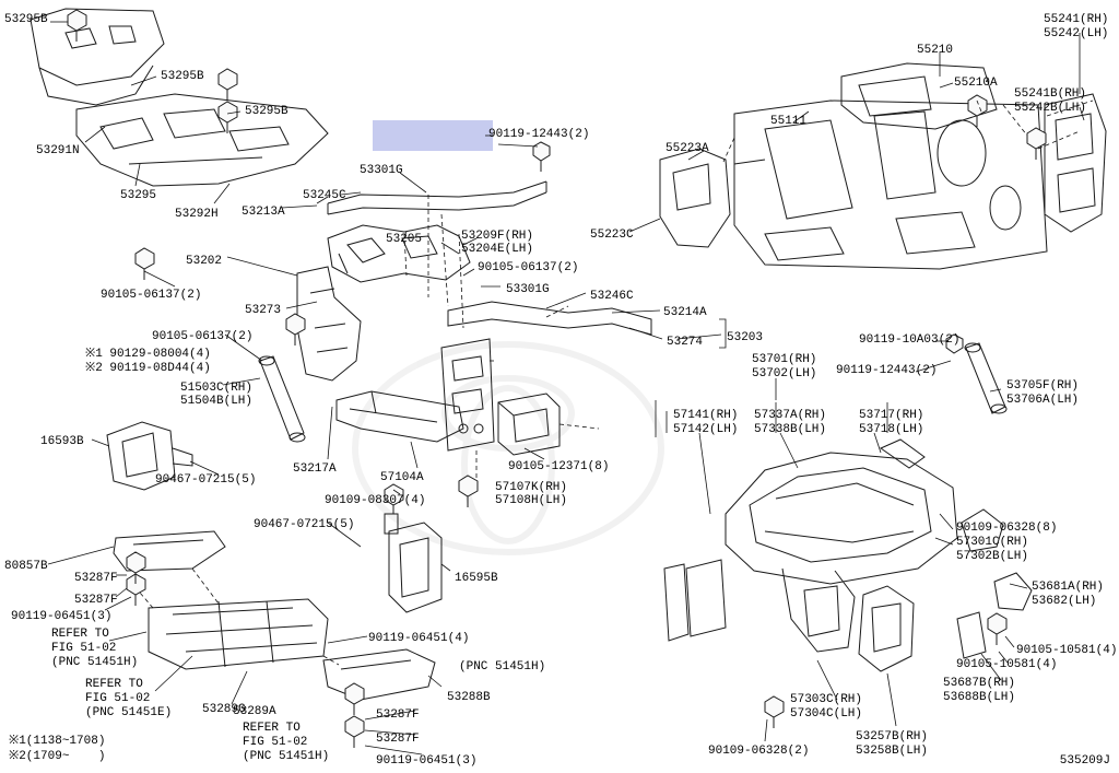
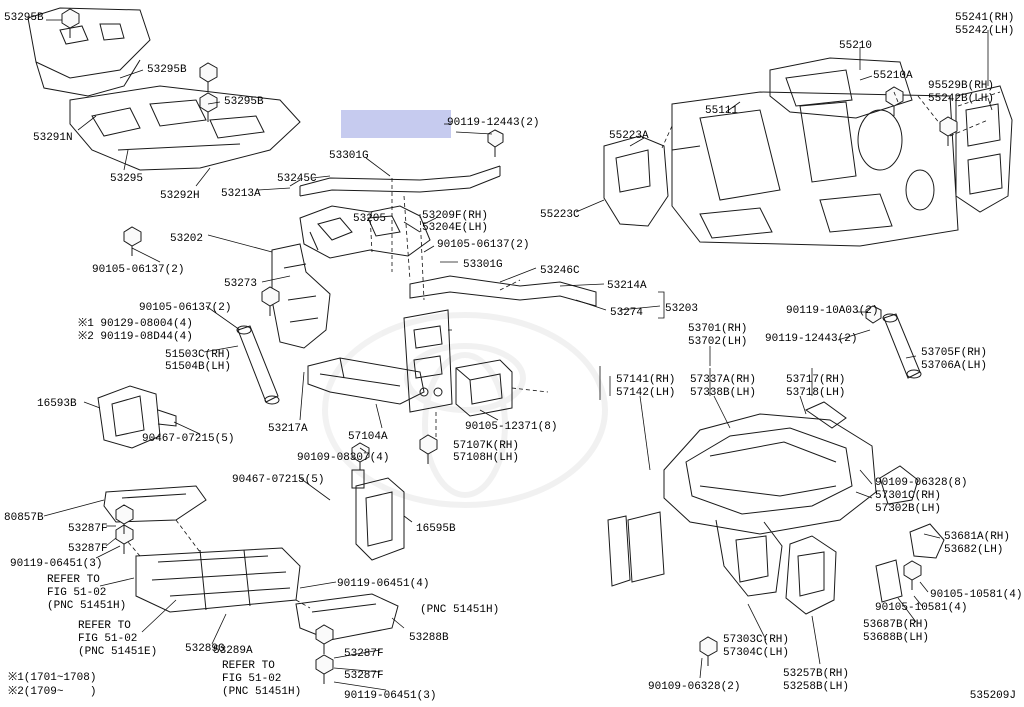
  53295B
  53295B
  53295B
  53291N
  53295
  53292H
  53213A
  53245C
  53301G
  90119-12443(2)
  53205
  53209F(RH)
  53204E(LH)
  90105-06137(2)
  53301G
  53202
  90105-06137(2)
  53273
  53246C
  53214A
  53203
  53274
  90105-06137(2)
  ※1 90129-08004(4)
  ※2 90119-08D44(4)
  51503C(RH)
  51504B(LH)
  16593B
  90467-07215(5)
  53217A
  57104A
  90109-08307(4)
  90105-12371(8)
  57107K(RH)
  57108H(LH)
  90467-07215(5)
  16595B
  80857B
  53287F
  53287F
  90119-06451(3)
  REFER TO
  FIG 51-02
  (PNC 51451H)
  REFER TO
  FIG 51-02
  (PNC 51451E)
  53289G
  53289A
  REFER TO
  FIG 51-02
  (PNC 51451H)
  90119-06451(4)
  (PNC 51451H)
  53288B
  53287F
  53287F
  90119-06451(3)
  55210
  55210A
  55241(RH)
  55242(LH)
- 55241B(RH)
+ 95529B(RH)
  55242B(LH)
  55111
  55223A
  55223C
  90119-10A03(2)
  53701(RH)
  53702(LH)
  90119-12443(2)
  53705F(RH)
  53706A(LH)
  57141(RH)
  57142(LH)
  57337A(RH)
  57338B(LH)
  53717(RH)
  53718(LH)
  90109-06328(8)
  57301C(RH)
  57302B(LH)
  53681A(RH)
  53682(LH)
  90105-10581(4)
  90105-10581(4)
  53687B(RH)
  53688B(LH)
  57303C(RH)
  57304C(LH)
  53257B(RH)
  53258B(LH)
  90109-06328(2)
- ※1(1138~1708)
+ ※1(1701~1708)
  ※2(1709~ )
  535209J
